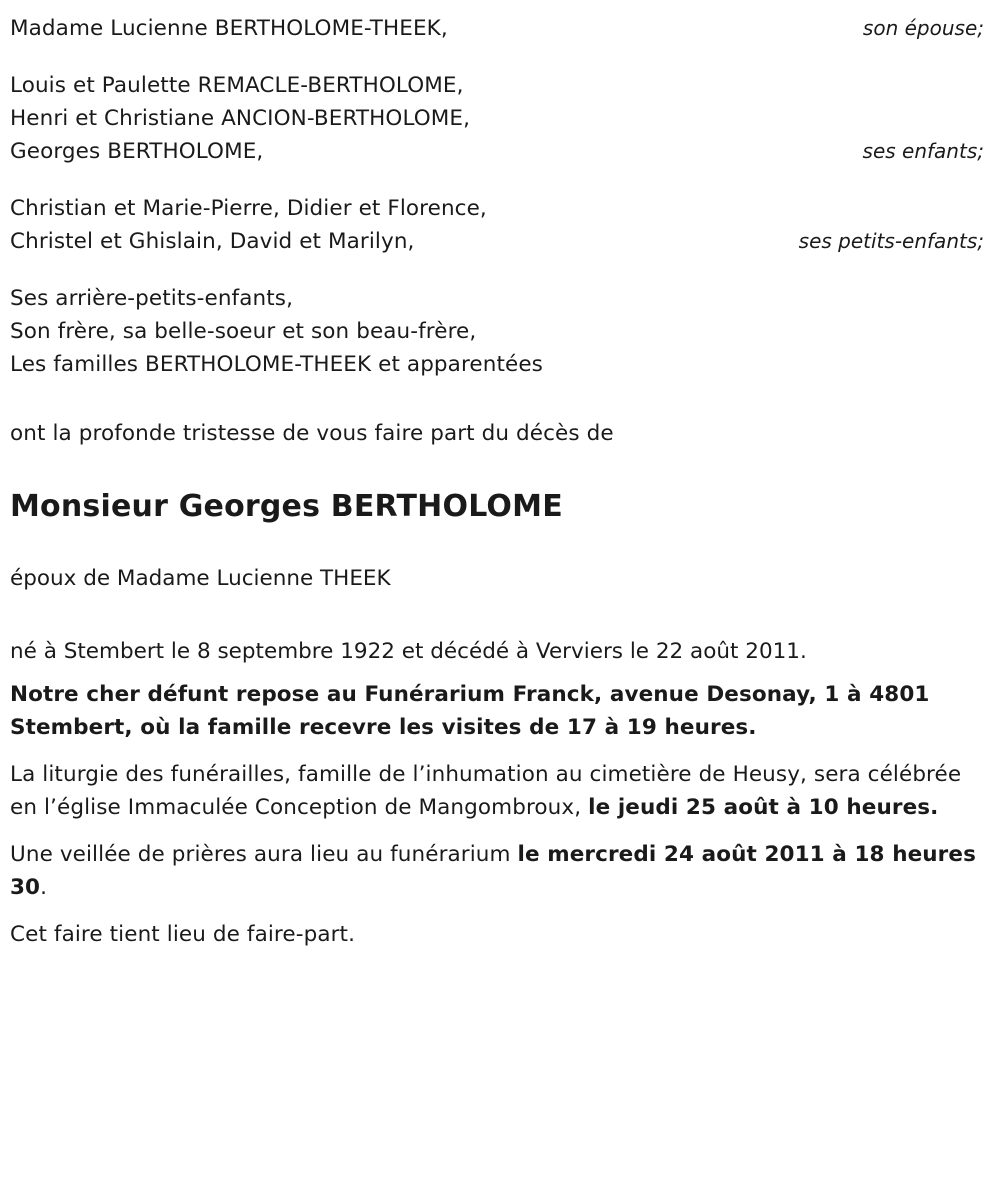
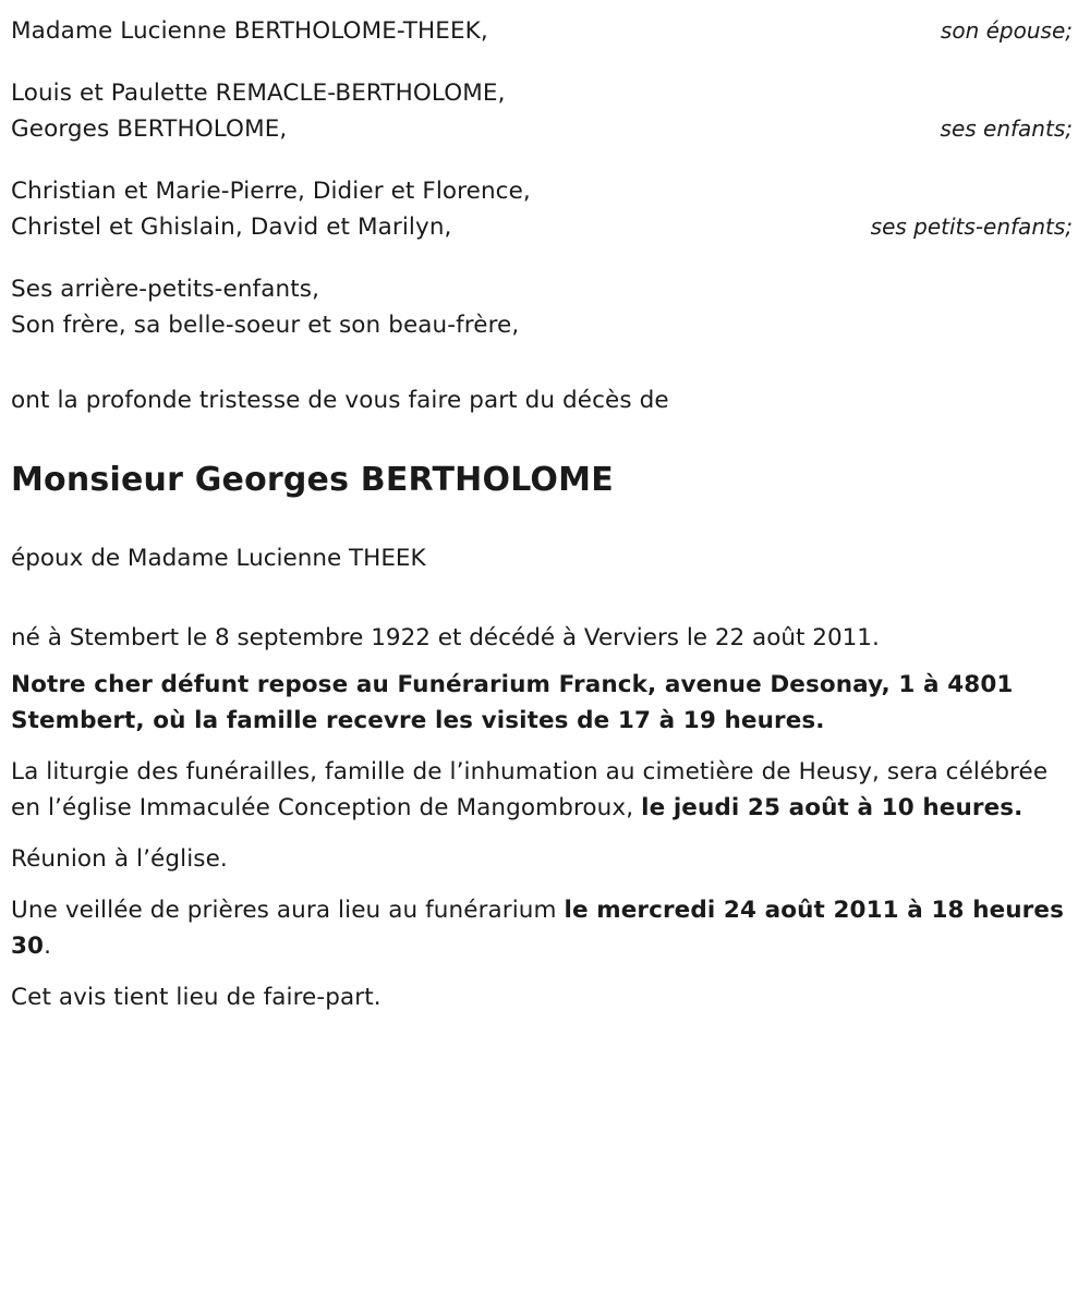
  Madame Lucienne BERTHOLOME-THEEK,
  son épouse;
  Louis et Paulette REMACLE-BERTHOLOME,
- Henri et Christiane ANCION-BERTHOLOME,
  Georges BERTHOLOME,
  ses enfants;
  Christian et Marie-Pierre, Didier et Florence,
  Christel et Ghislain, David et Marilyn,
  ses petits-enfants;
  Ses arrière-petits-enfants,
  Son frère, sa belle-soeur et son beau-frère,
- Les familles BERTHOLOME-THEEK et apparentées
  ont la profonde tristesse de vous faire part du décès de
  Monsieur Georges BERTHOLOME
  époux de Madame Lucienne THEEK
  né à Stembert le 8 septembre 1922 et décédé à Verviers le 22 août 2011.
  Notre cher défunt repose au Funérarium Franck, avenue Desonay, 1 à 4801 Stembert, où la famille recevre les visites de 17 à 19 heures.
  La liturgie des funérailles, famille de l’inhumation au cimetière de Heusy, sera célébrée en l’église Immaculée Conception de Mangombroux, le jeudi 25 août à 10 heures.
+ Réunion à l’église.
  Une veillée de prières aura lieu au funérarium le mercredi 24 août 2011 à 18 heures 30.
- Cet faire tient lieu de faire-part.
+ Cet avis tient lieu de faire-part.
